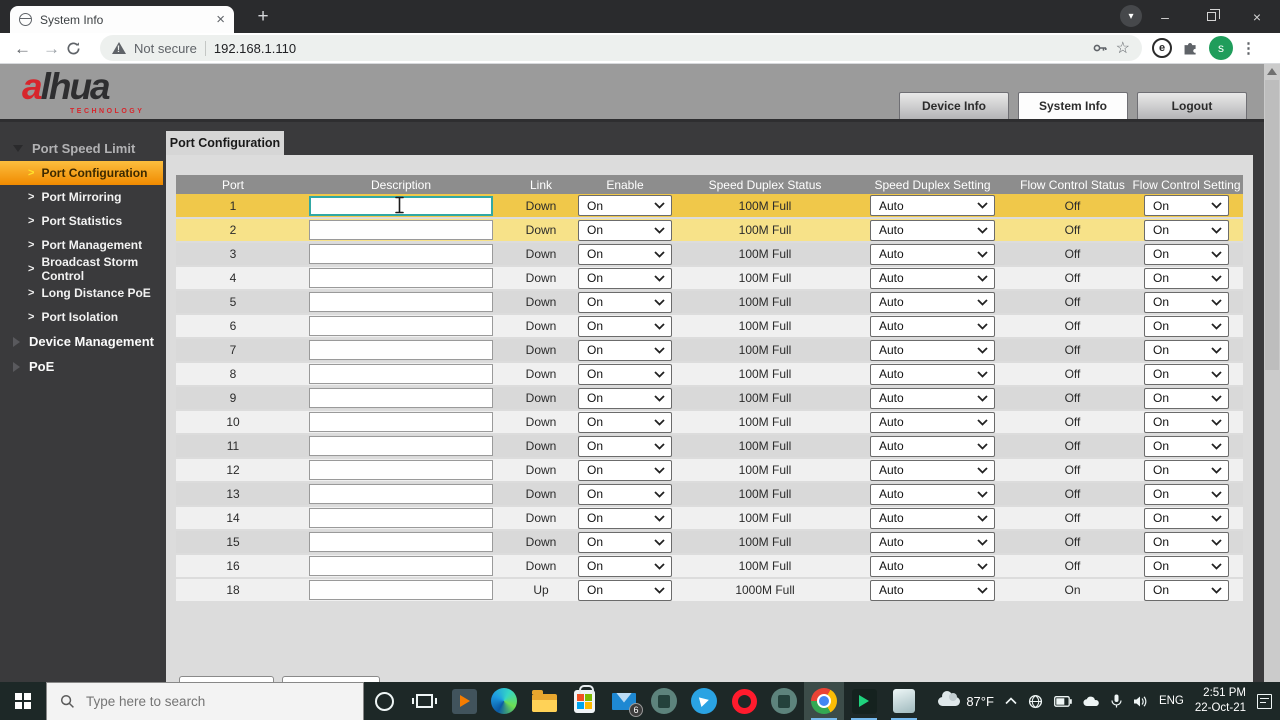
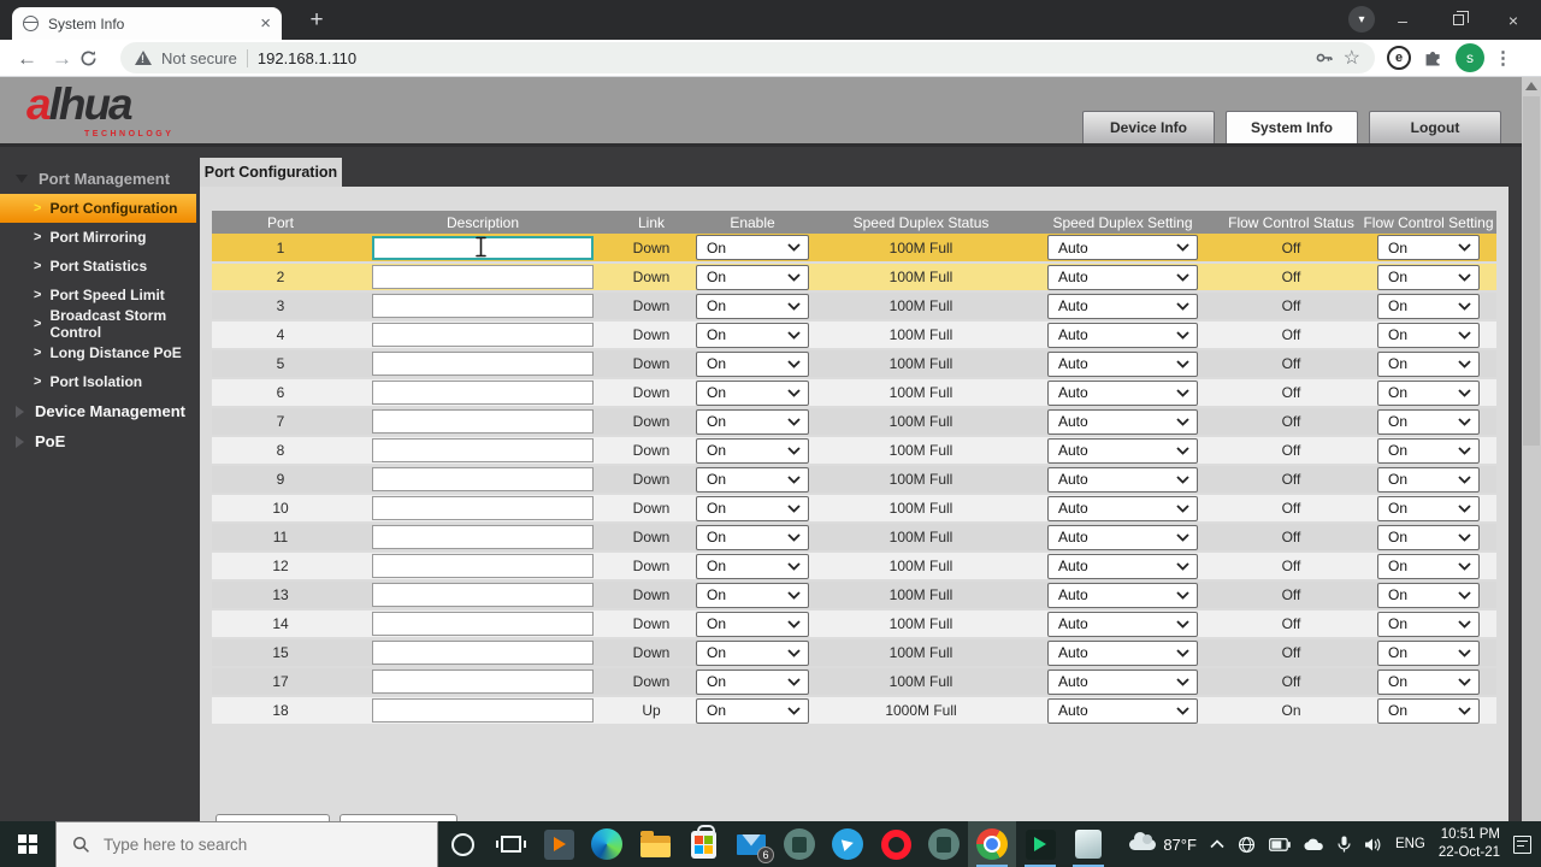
  System Info
  ×
  +
  ▾
  –
  ×
  ←
  →
  Not secure
  192.168.1.110
  ☆
  e
  s
  ⋮
  alhua
  Device Info
  System Info
  Logout
- Port Speed Limit
+ Port Management
  >
  Port Configuration
  >
  Port Mirroring
  >
  Port Statistics
  >
- Port Management
+ Port Speed Limit
  >
  Broadcast Storm Control
  >
  Long Distance PoE
  >
  Port Isolation
  Device Management
  PoE
  Port Configuration
  Port	Description	Link	Enable	Speed Duplex Status	Speed Duplex Setting	Flow Control Status	Flow Control Setting
  1		Down	On	100M Full	Auto	Off	On
  2		Down	On	100M Full	Auto	Off	On
  3		Down	On	100M Full	Auto	Off	On
  4		Down	On	100M Full	Auto	Off	On
  5		Down	On	100M Full	Auto	Off	On
  6		Down	On	100M Full	Auto	Off	On
  7		Down	On	100M Full	Auto	Off	On
  8		Down	On	100M Full	Auto	Off	On
  9		Down	On	100M Full	Auto	Off	On
  10		Down	On	100M Full	Auto	Off	On
  11		Down	On	100M Full	Auto	Off	On
  12		Down	On	100M Full	Auto	Off	On
  13		Down	On	100M Full	Auto	Off	On
  14		Down	On	100M Full	Auto	Off	On
  15		Down	On	100M Full	Auto	Off	On
- 16		Down	On	100M Full	Auto	Off	On
+ 17		Down	On	100M Full	Auto	Off	On
  18		Up	On	1000M Full	Auto	On	On
  Type here to search
  6
  87°F
  ENG
- 2:51 PM
+ 10:51 PM
  22-Oct-21
